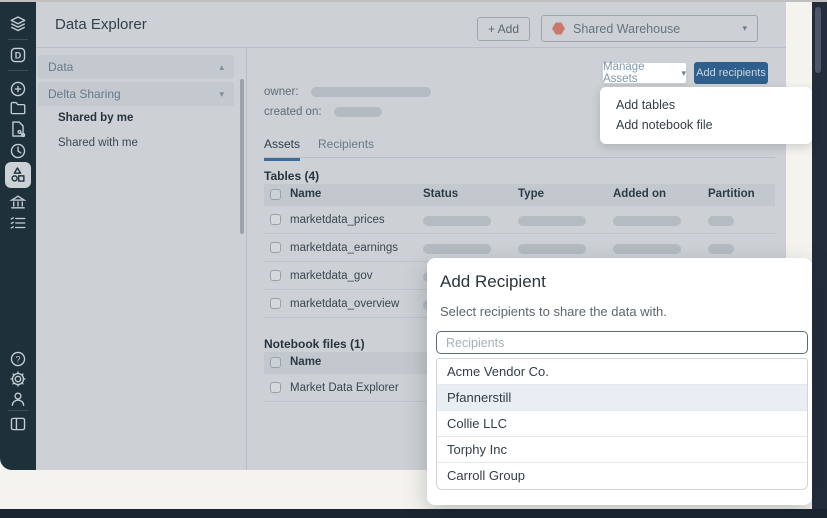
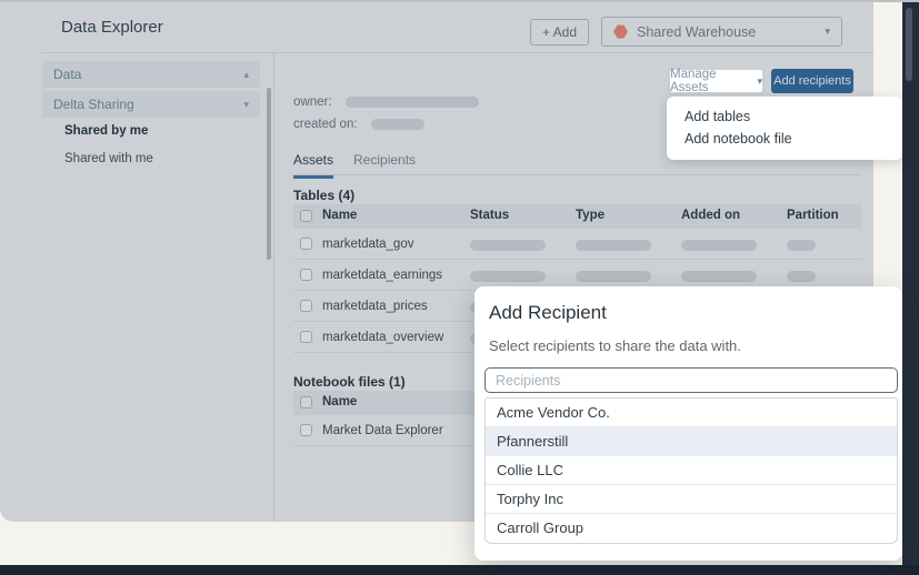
- D
- ?
  Data Explorer
  + Add
  Shared Warehouse
  ▾
  Data
  ▴
  Delta Sharing
  ▾
  Shared by me
  Shared with me
  owner:
  created on:
  Assets
  Recipients
  Tables (4)
  Name
  Status
  Type
  Added on
  Partition
- marketdata_prices
+ marketdata_gov
  marketdata_earnings
- marketdata_gov
+ marketdata_prices
  marketdata_overview
  Notebook files (1)
  Name
  Market Data Explorer
  Manage Assets
  ▾
  Add recipients
  Add tables
  Add notebook file
  Add Recipient
  Select recipients to share the data with.
  Recipients
  Acme Vendor Co.
  Pfannerstill
  Collie LLC
  Torphy Inc
  Carroll Group
